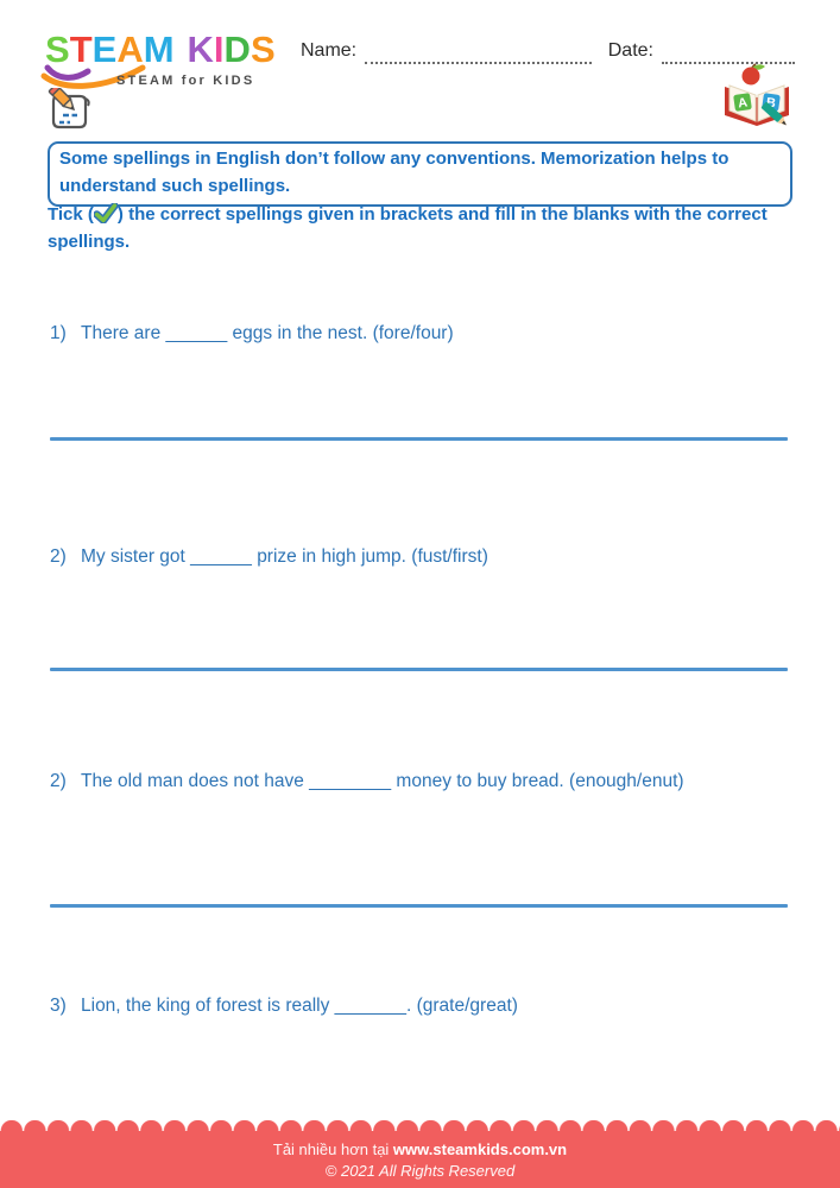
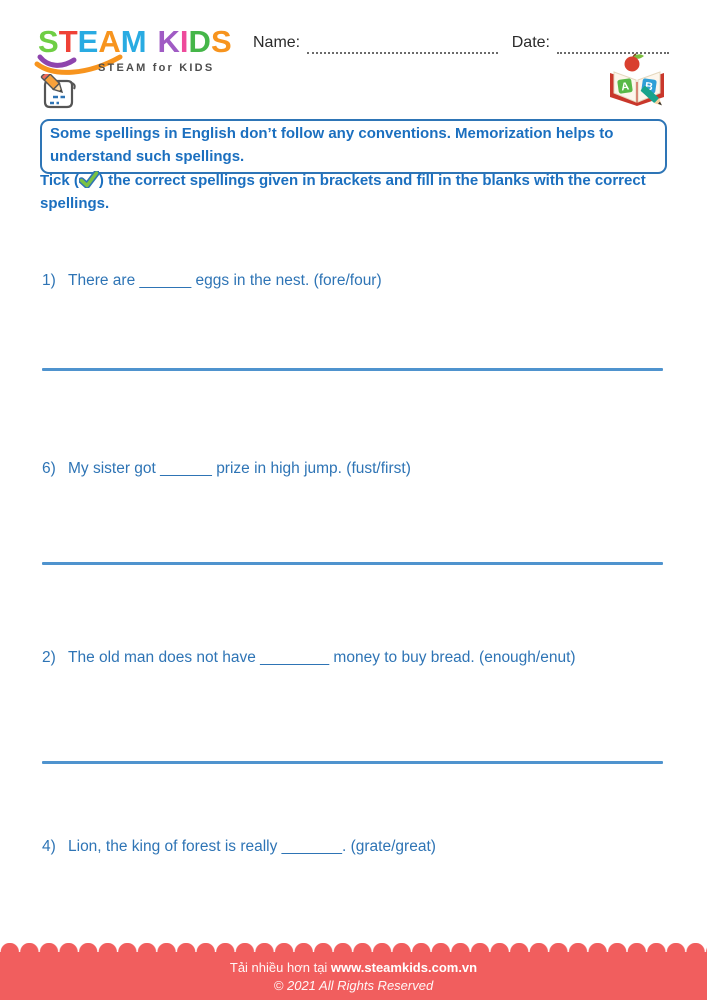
  S
  T
  E
  A
  M
  K
  I
  D
  S
  STEAM for KIDS
  Name:
  Date:
  Some spellings in English don’t follow any conventions. Memorization helps to understand such spellings.
  Tick ( ) the correct spellings given in brackets and fill in the blanks with the correct spellings.
  1) There are ______ eggs in the nest. (fore/four)
- 2) My sister got ______ prize in high jump. (fust/first)
+ 6) My sister got ______ prize in high jump. (fust/first)
  2) The old man does not have ________ money to buy bread. (enough/enut)
- 3) Lion, the king of forest is really _______. (grate/great)
+ 4) Lion, the king of forest is really _______. (grate/great)
  Tải nhiều hơn tại www.steamkids.com.vn
  © 2021 All Rights Reserved
